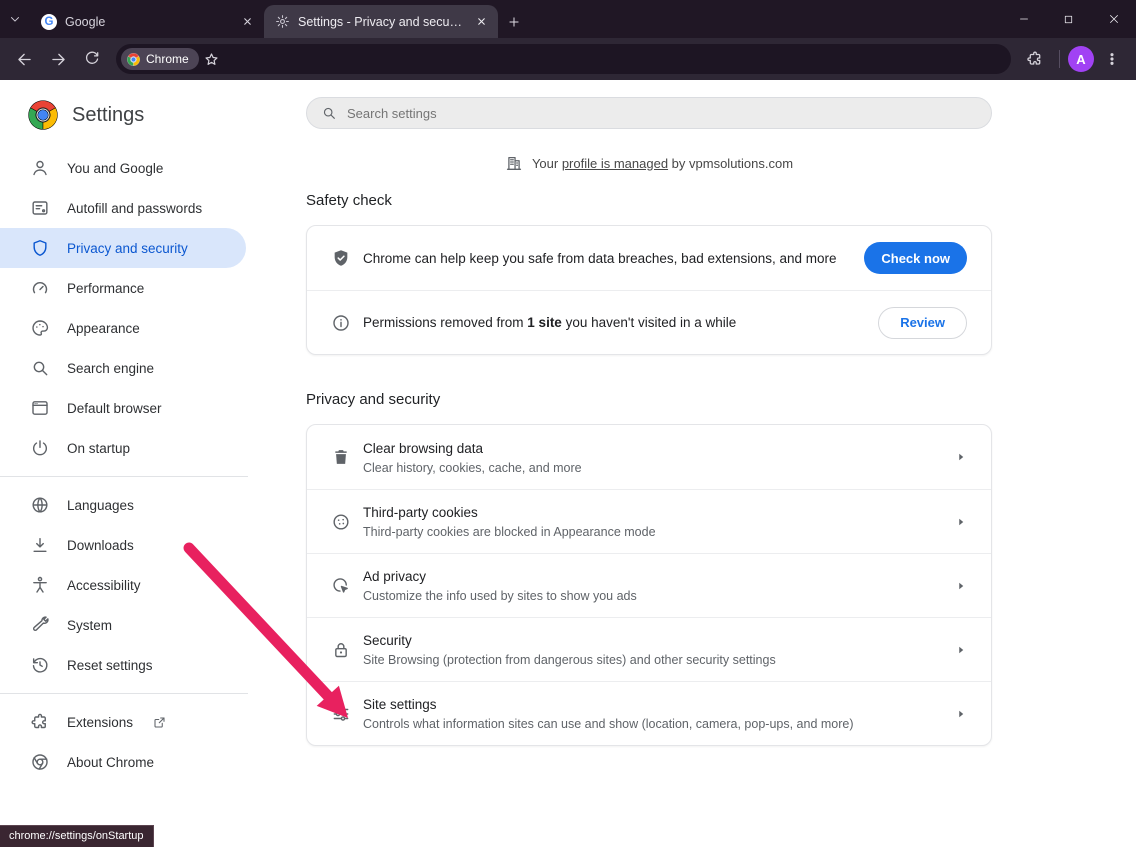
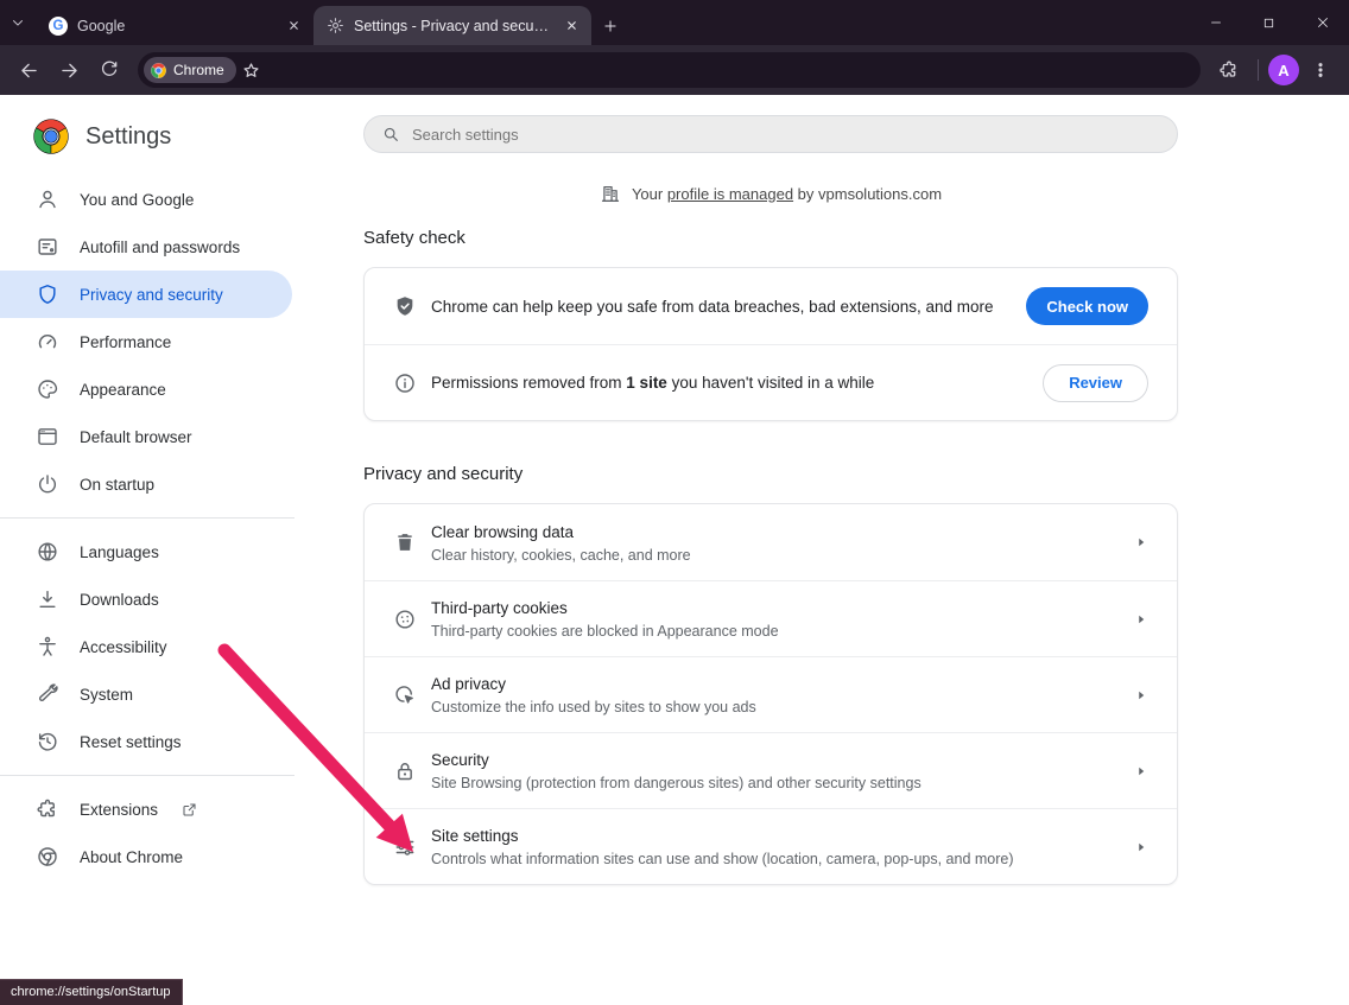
  G
  Google
  Settings - Privacy and security
  Chrome
  A
  Settings
  You and Google
  Autofill and passwords
  Privacy and security
  Performance
  Appearance
- Search engine
  Default browser
  On startup
  Languages
  Downloads
  Accessibility
  System
  Reset settings
  Extensions
  About Chrome
  Search settings
  Your profile is managed by vpmsolutions.com
  Safety check
  Chrome can help keep you safe from data breaches, bad extensions, and more
  Check now
  Permissions removed from 1 site you haven't visited in a while
  Review
  Privacy and security
  Clear browsing data
  Clear history, cookies, cache, and more
  Third-party cookies
  Third-party cookies are blocked in Appearance mode
  Ad privacy
  Customize the info used by sites to show you ads
  Security
  Site Browsing (protection from dangerous sites) and other security settings
  Site settings
  Controls what information sites can use and show (location, camera, pop-ups, and more)
  chrome://settings/onStartup
